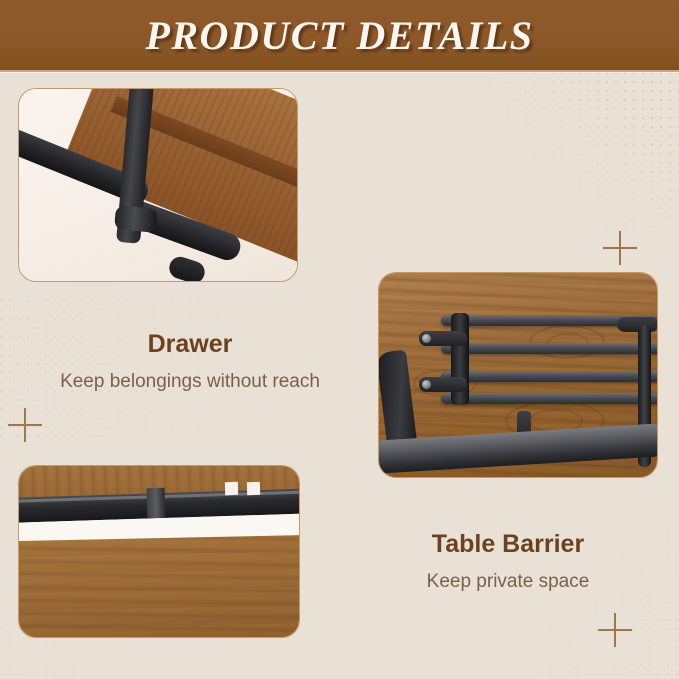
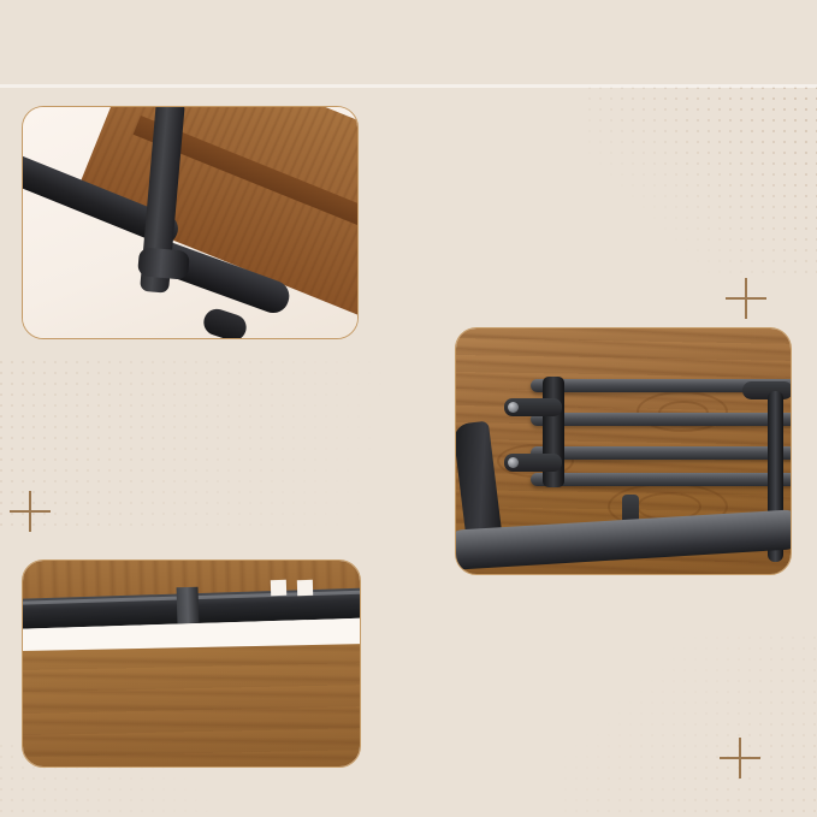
- PRODUCT DETAILS
- Drawer
- Keep belongings without reach
- Table Barrier
- Keep private space
